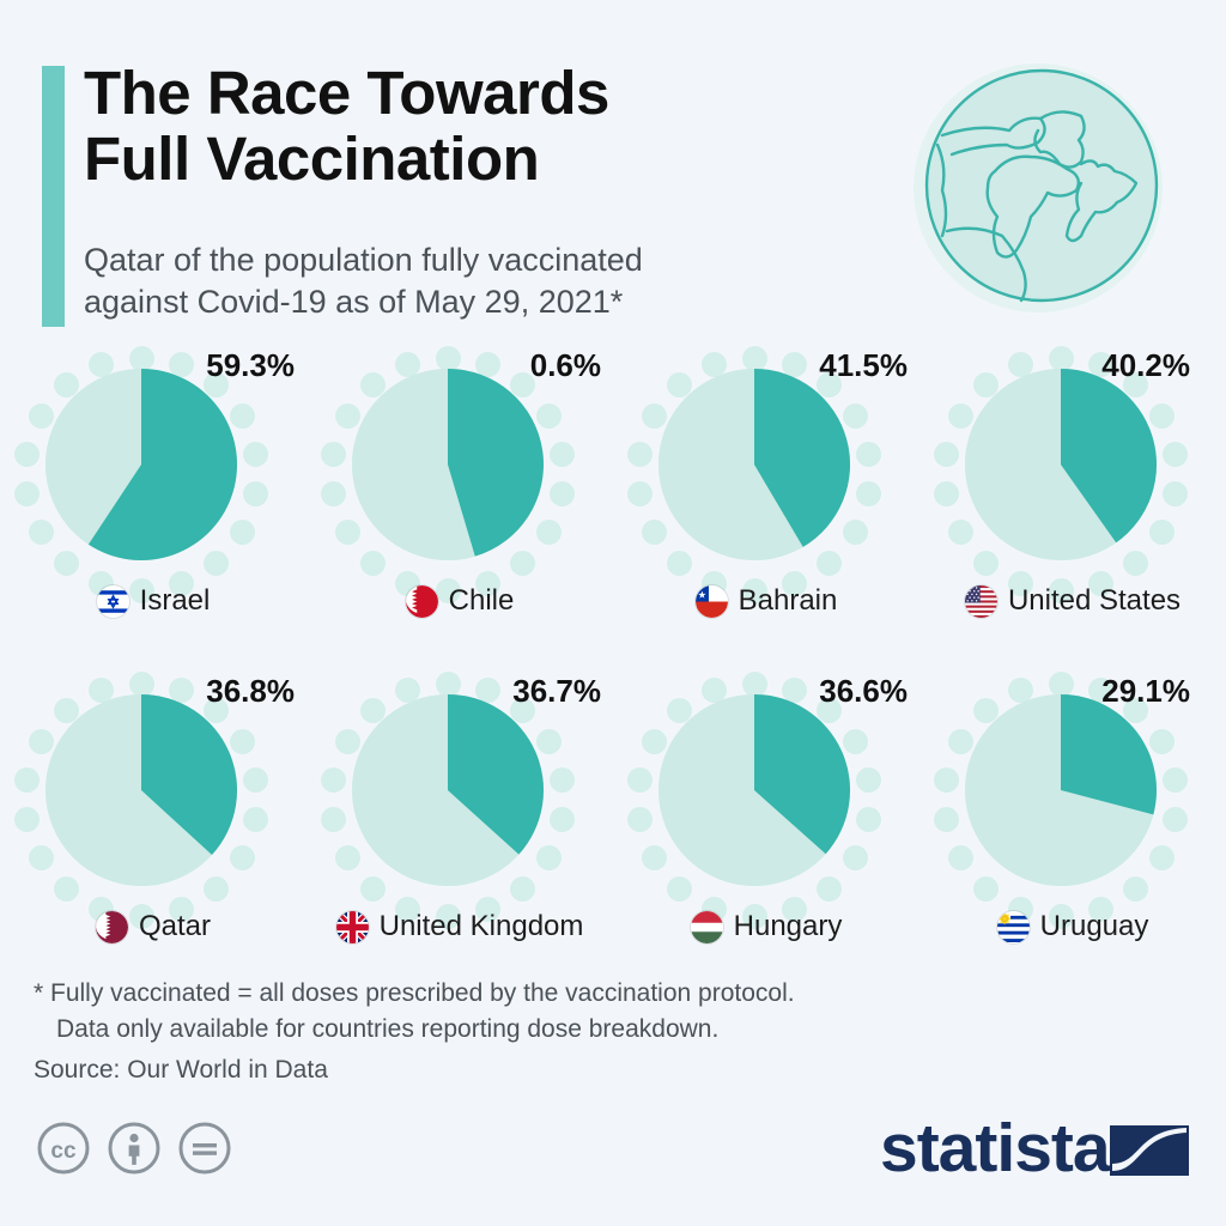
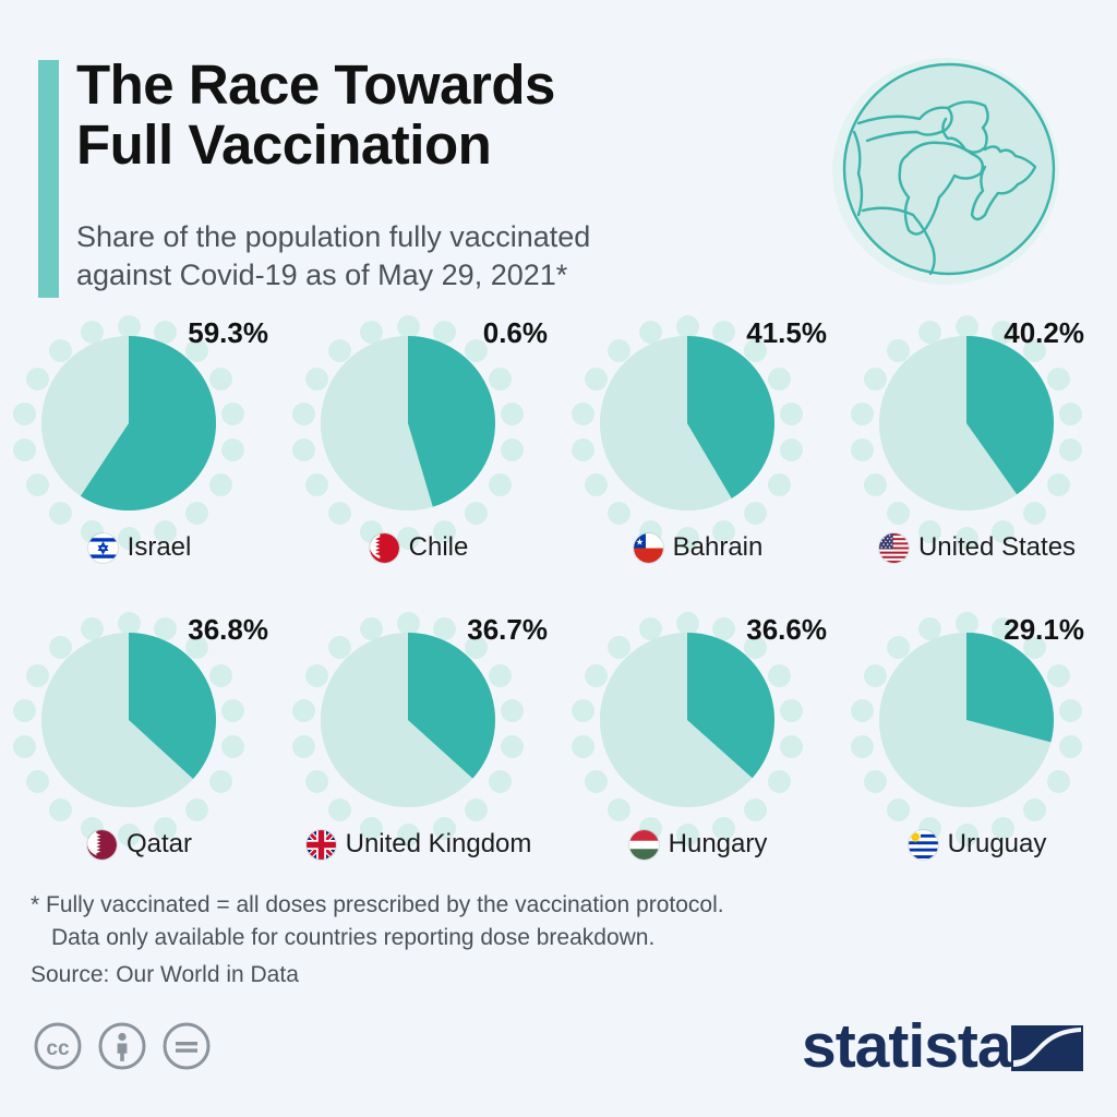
  The Race Towards
  Full Vaccination
- Qatar of the population fully vaccinated
+ Share of the population fully vaccinated
  against Covid-19 as of May 29, 2021*
  59.3%
  Israel
  0.6%
  Chile
  41.5%
  Bahrain
  40.2%
  United States
  36.8%
  Qatar
  36.7%
  United Kingdom
  36.6%
  Hungary
  29.1%
  Uruguay
  * Fully vaccinated = all doses prescribed by the vaccination protocol.
  Data only available for countries reporting dose breakdown.
  Source: Our World in Data
  cc
  statista
